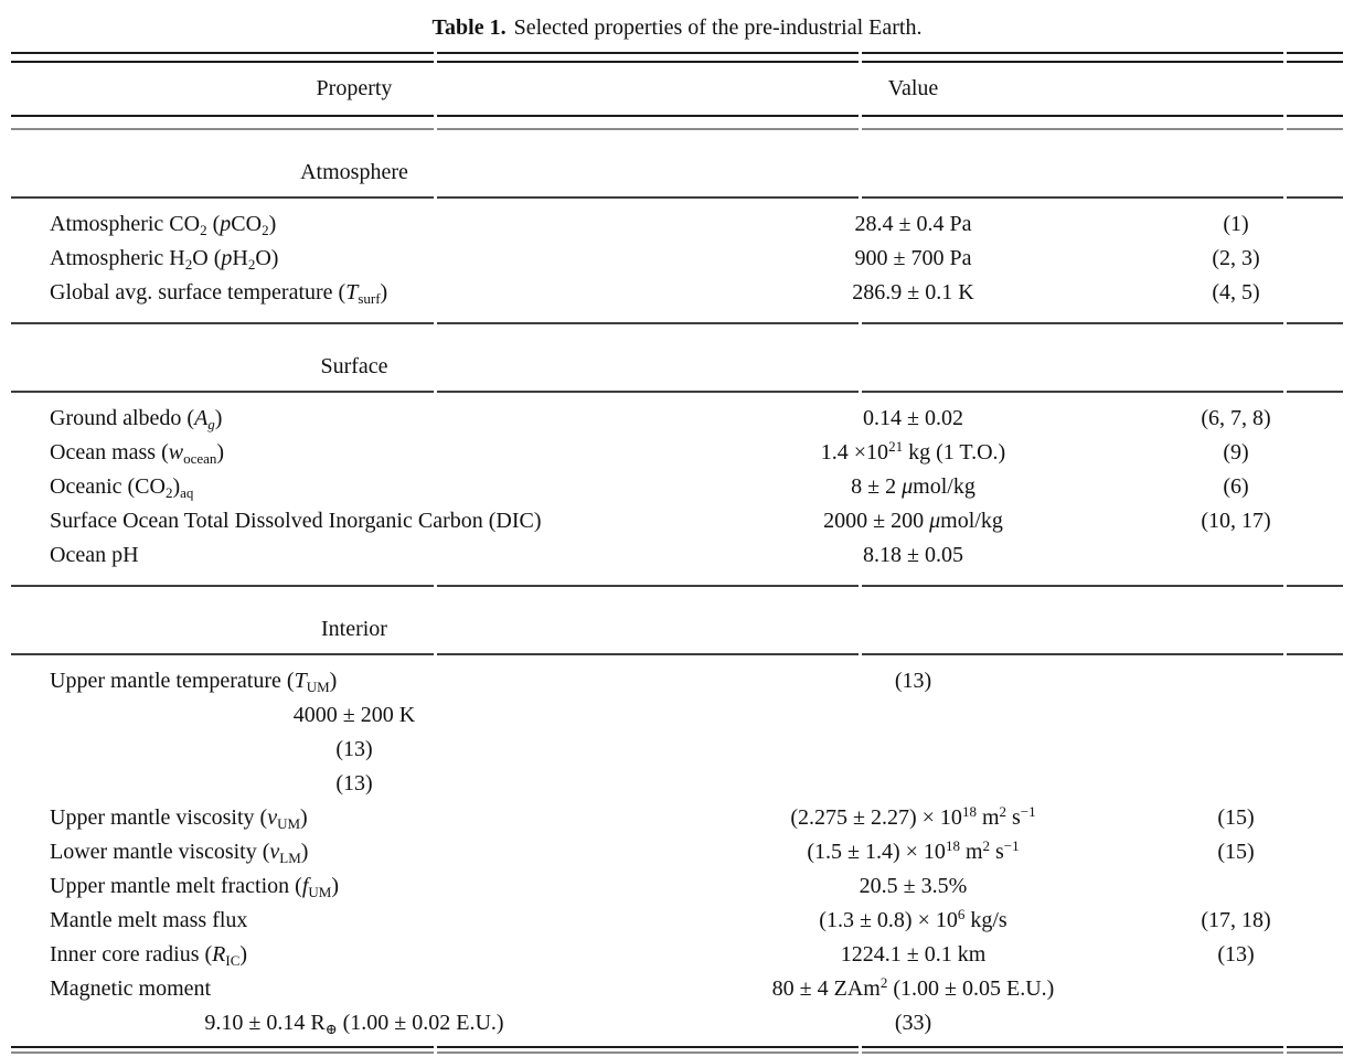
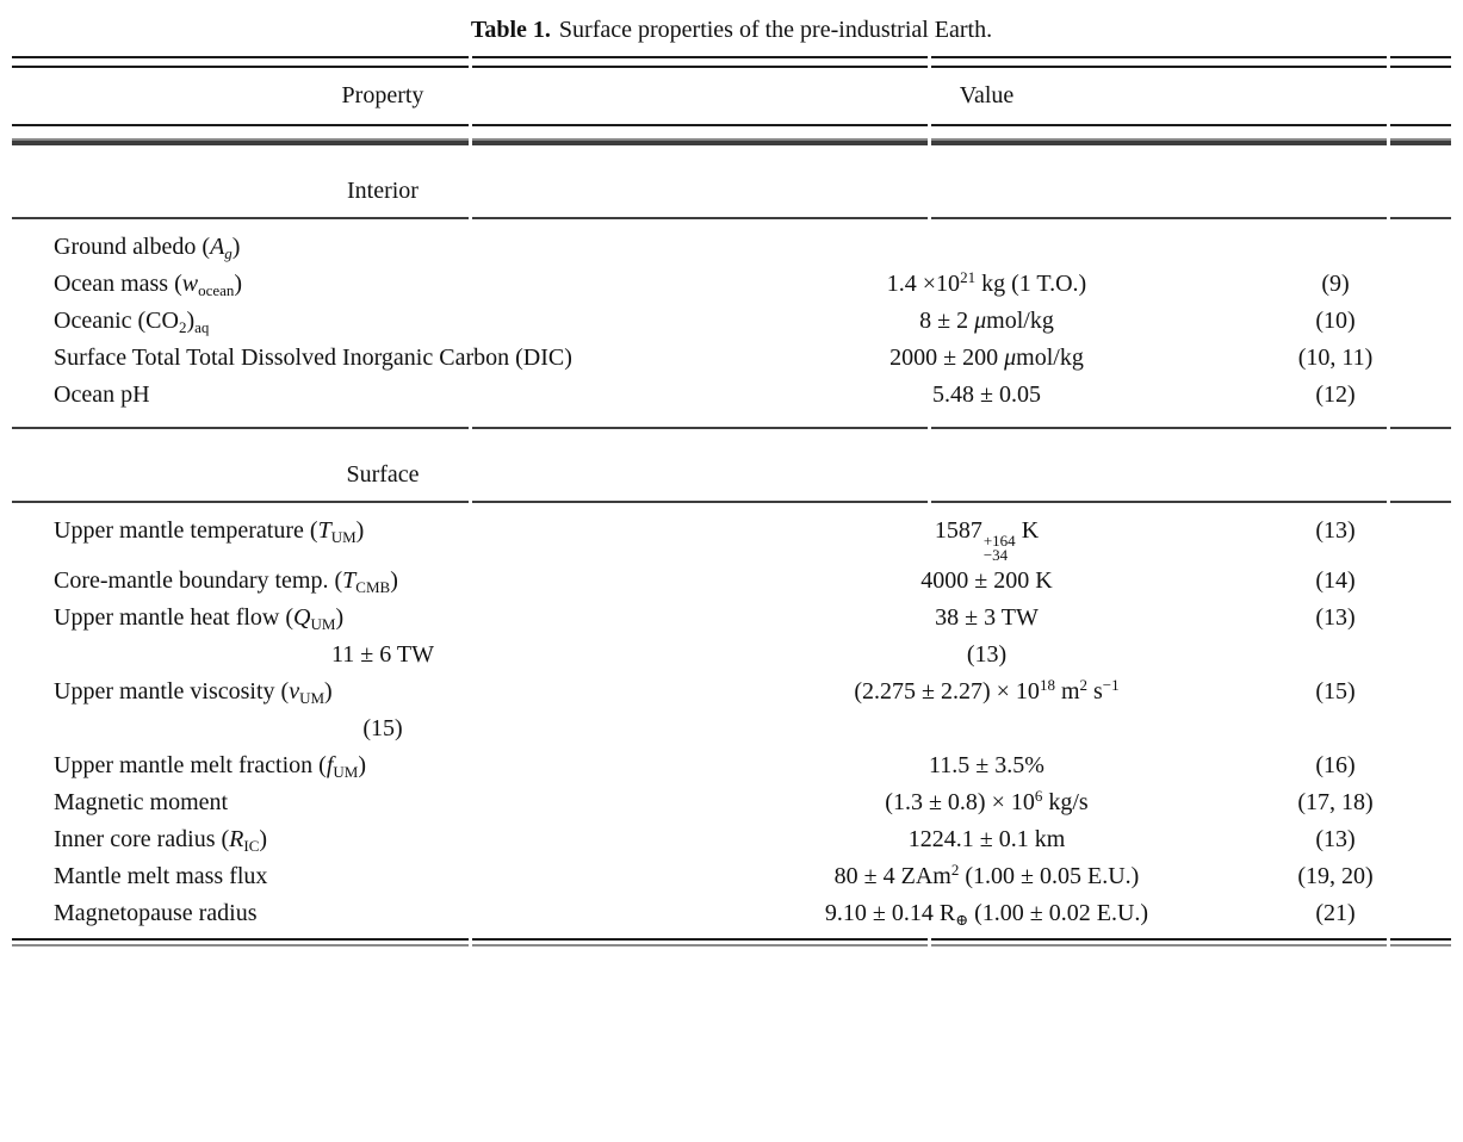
- Table 1. Selected properties of the pre-industrial Earth.
+ Table 1. Surface properties of the pre-industrial Earth.
  Property
  Value
- Atmosphere
- Atmospheric CO2 (pCO2)
- 28.4 ± 0.4 Pa
- (1)
- Atmospheric H2O (pH2O)
- 900 ± 700 Pa
- (2, 3)
- Global avg. surface temperature (Tsurf)
- 286.9 ± 0.1 K
- (4, 5)
- Surface
+ Interior
  Ground albedo (Ag)
- 0.14 ± 0.02
- (6, 7, 8)
  Ocean mass (wocean)
  1.4 ×1021 kg (1 T.O.)
  (9)
  Oceanic (CO2)aq
  8 ± 2 μmol/kg
- (6)
+ (10)
- Surface Ocean Total Dissolved Inorganic Carbon (DIC)
+ Surface Total Total Dissolved Inorganic Carbon (DIC)
  2000 ± 200 μmol/kg
- (10, 17)
+ (10, 11)
  Ocean pH
- 8.18 ± 0.05
+ 5.48 ± 0.05
+ (12)
- Interior
+ Surface
  Upper mantle temperature (TUM)
+ 1587
+ +164
+ −34
+ K
  (13)
+ Core-mantle boundary temp. (TCMB)
  4000 ± 200 K
+ (14)
+ Upper mantle heat flow (QUM)
+ 38 ± 3 TW
  (13)
+ 11 ± 6 TW
  (13)
  Upper mantle viscosity (νUM)
  (2.275 ± 2.27) × 1018 m2 s−1
  (15)
- Lower mantle viscosity (νLM)
- (1.5 ± 1.4) × 1018 m2 s−1
  (15)
  Upper mantle melt fraction (fUM)
- 20.5 ± 3.5%
+ 11.5 ± 3.5%
+ (16)
- Mantle melt mass flux
+ Magnetic moment
  (1.3 ± 0.8) × 106 kg/s
  (17, 18)
  Inner core radius (RIC)
  1224.1 ± 0.1 km
  (13)
- Magnetic moment
+ Mantle melt mass flux
  80 ± 4 ZAm2 (1.00 ± 0.05 E.U.)
+ (19, 20)
+ Magnetopause radius
  9.10 ± 0.14 R⊕ (1.00 ± 0.02 E.U.)
- (33)
+ (21)
